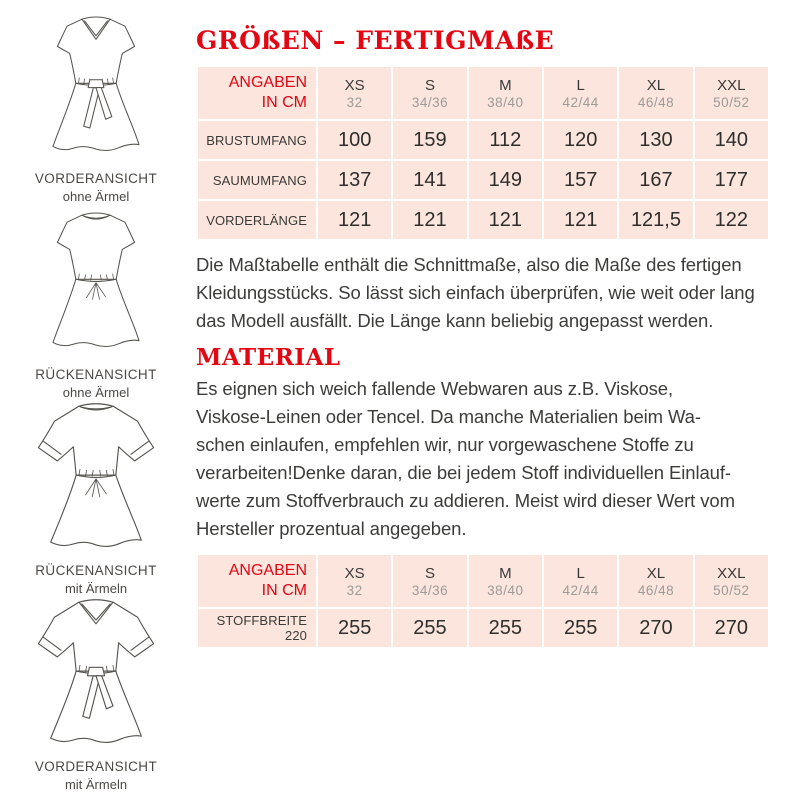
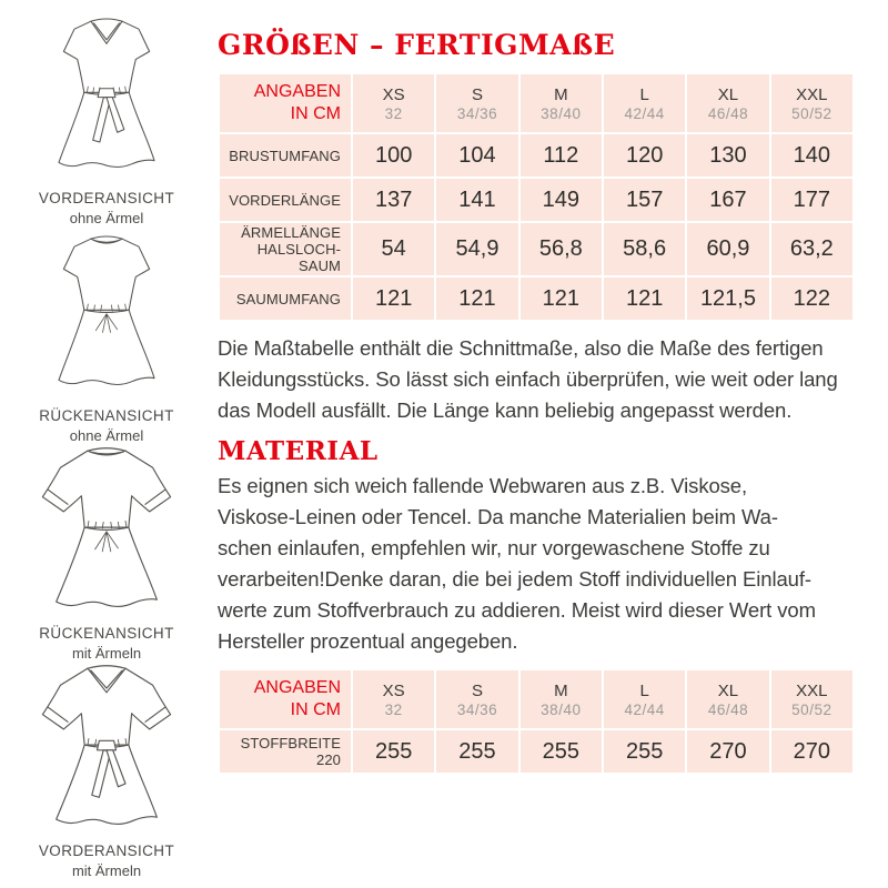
  VORDERANSICHT
  ohne Ärmel
  RÜCKENANSICHT
  ohne Ärmel
  RÜCKENANSICHT
  mit Ärmeln
  VORDERANSICHT
  mit Ärmeln
  GRÖßEN – FERTIGMAßE
  ANGABEN IN CM	XS32	S34/36	M38/40	L42/44	XL46/48	XXL50/52
- BRUSTUMFANG	100	159	112	120	130	140
+ BRUSTUMFANG	100	104	112	120	130	140
- SAUMUMFANG	137	141	149	157	167	177
+ VORDERLÄNGE	137	141	149	157	167	177
+ ÄRMELLÄNGE HALSLOCH-SAUM	54	54,9	56,8	58,6	60,9	63,2
- VORDERLÄNGE	121	121	121	121	121,5	122
+ SAUMUMFANG	121	121	121	121	121,5	122
  Die Maßtabelle enthält die Schnittmaße, also die Maße des fertigen
  Kleidungsstücks. So lässt sich einfach überprüfen, wie weit oder lang
  das Modell ausfällt. Die Länge kann beliebig angepasst werden.
  MATERIAL
  Es eignen sich weich fallende Webwaren aus z.B. Viskose,
  Viskose-Leinen oder Tencel. Da manche Materialien beim Wa-
  schen einlaufen, empfehlen wir, nur vorgewaschene Stoffe zu
  verarbeiten!Denke daran, die bei jedem Stoff individuellen Einlauf-
  werte zum Stoffverbrauch zu addieren. Meist wird dieser Wert vom
  Hersteller prozentual angegeben.
  ANGABEN IN CM	XS32	S34/36	M38/40	L42/44	XL46/48	XXL50/52
  STOFFBREITE 220	255	255	255	255	270	270
